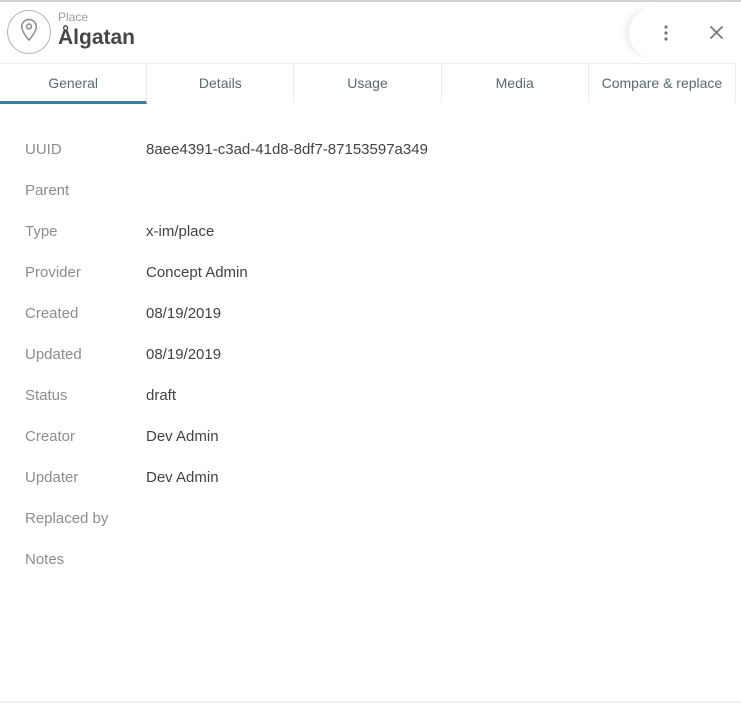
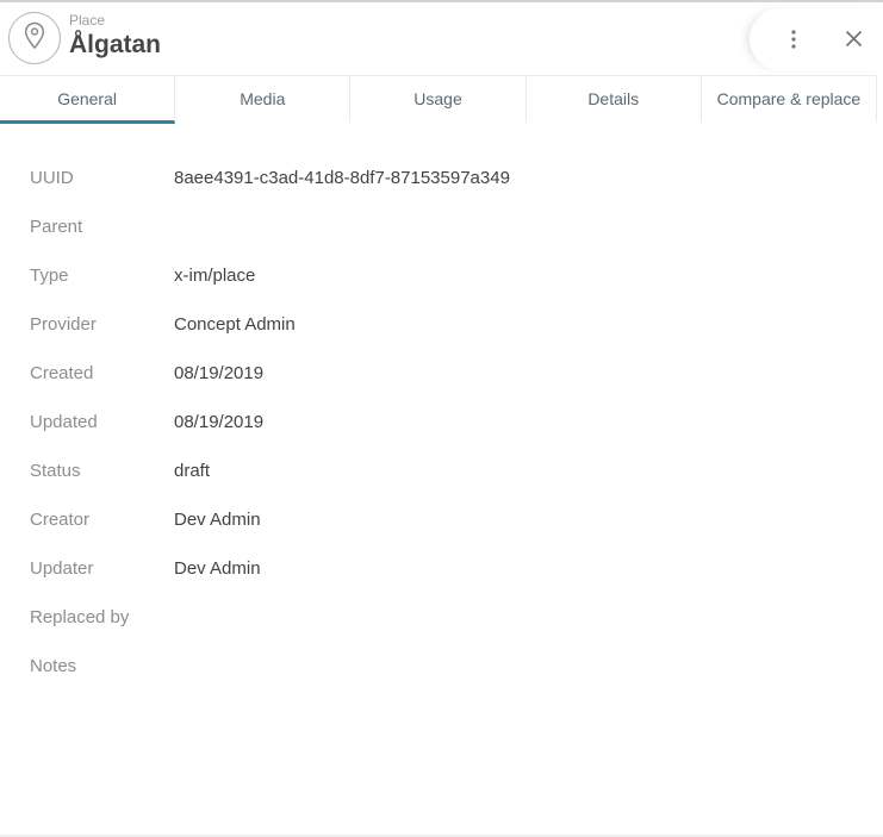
  Place
  Ålgatan
  General
- Details
+ Media
  Usage
- Media
+ Details
  Compare & replace
  UUID
  8aee4391-c3ad-41d8-8df7-87153597a349
  Parent
  Type
  x-im/place
  Provider
  Concept Admin
  Created
  08/19/2019
  Updated
  08/19/2019
  Status
  draft
  Creator
  Dev Admin
  Updater
  Dev Admin
  Replaced by
  Notes
